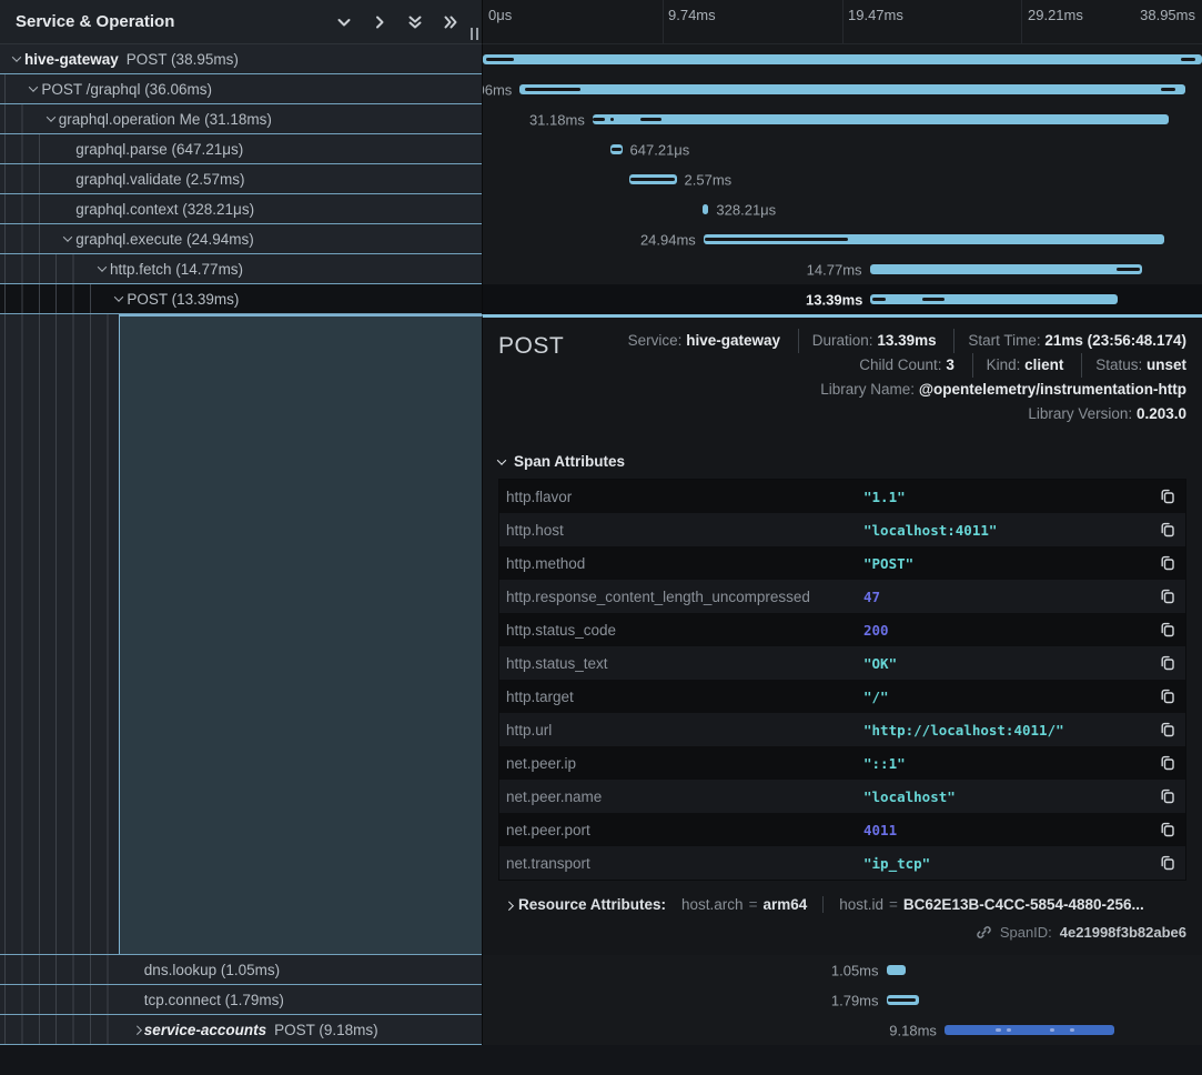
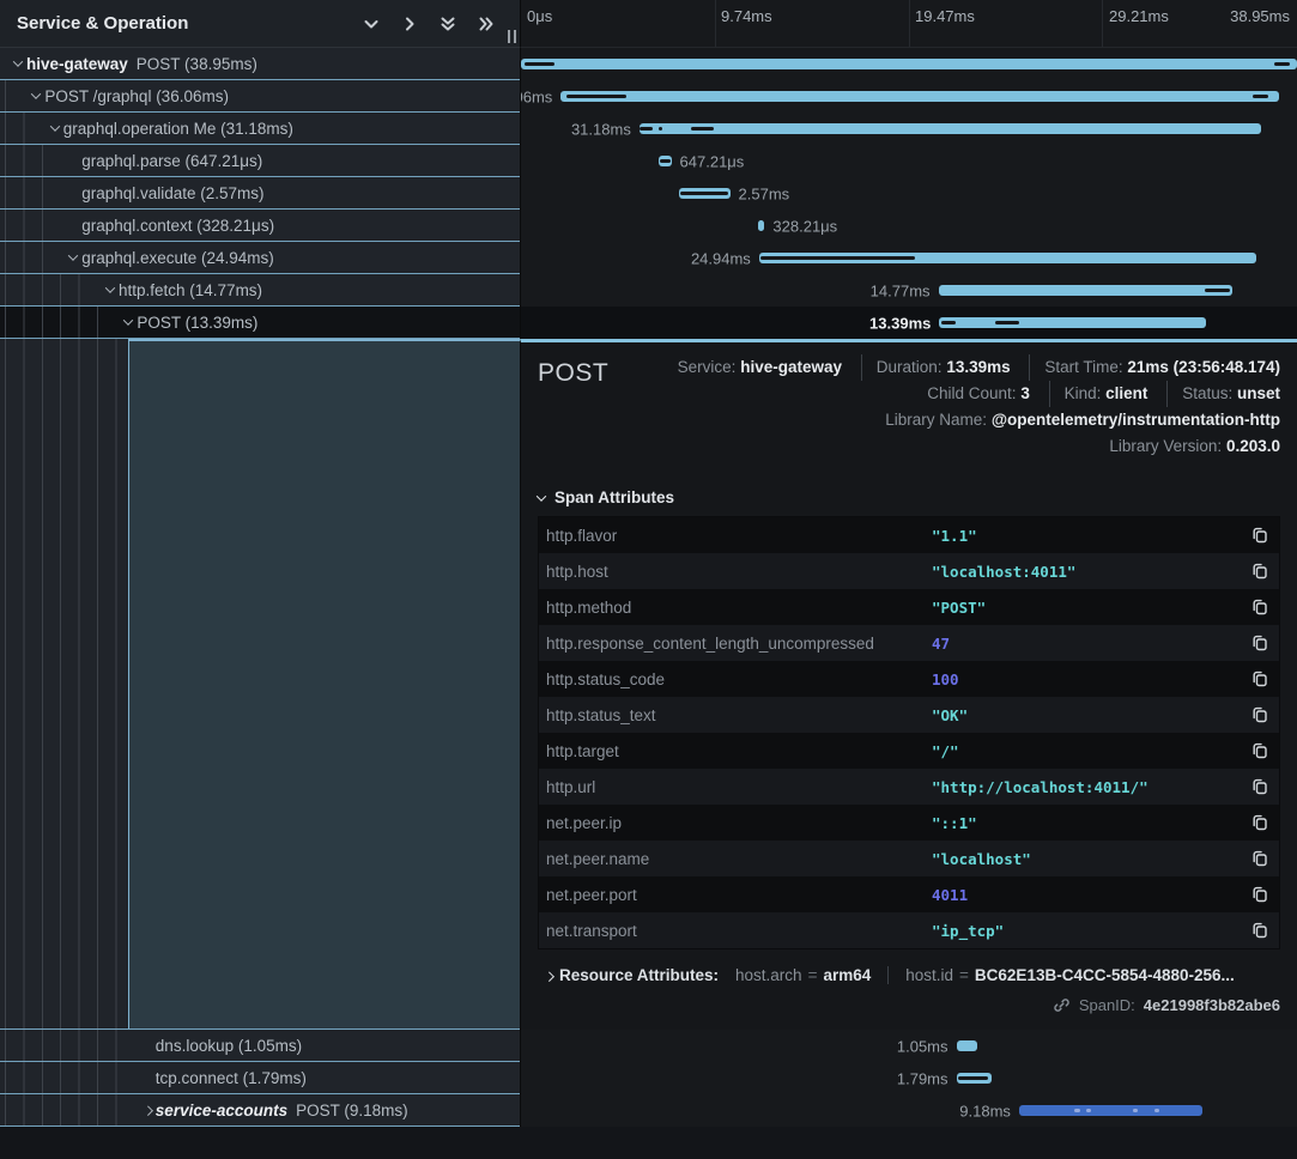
  Service & Operation
  0μs
  9.74ms
  19.47ms
  29.21ms
  38.95ms
  hive-gateway
  POST (38.95ms)
  POST /graphql (36.06ms)
  graphql.operation Me (31.18ms)
  31.18ms
  graphql.parse (647.21μs)
  647.21μs
  graphql.validate (2.57ms)
  2.57ms
  graphql.context (328.21μs)
  328.21μs
  graphql.execute (24.94ms)
  24.94ms
  http.fetch (14.77ms)
  14.77ms
  POST (13.39ms)
  13.39ms
  POST
  Service: hive-gateway Duration: 13.39ms Start Time: 21ms (23:56:48.174)
  Child Count: 3 Kind: client Status: unset
  Library Name: @opentelemetry/instrumentation-http
  Library Version: 0.203.0
  Span Attributes
  http.flavor
  "1.1"
  http.host
  "localhost:4011"
  http.method
  "POST"
  http.response_content_length_uncompressed
  47
  http.status_code
- 200
+ 100
  http.status_text
  "OK"
  http.target
  "/"
  http.url
  "http://localhost:4011/"
  net.peer.ip
  "::1"
  net.peer.name
  "localhost"
  net.peer.port
  4011
  net.transport
  "ip_tcp"
  Resource Attributes:
  host.arch = arm64
  host.id = BC62E13B-C4CC-5854-4880-256...
  SpanID:
  4e21998f3b82abe6
  dns.lookup (1.05ms)
  1.05ms
  tcp.connect (1.79ms)
  1.79ms
  service-accounts
  POST (9.18ms)
  9.18ms
